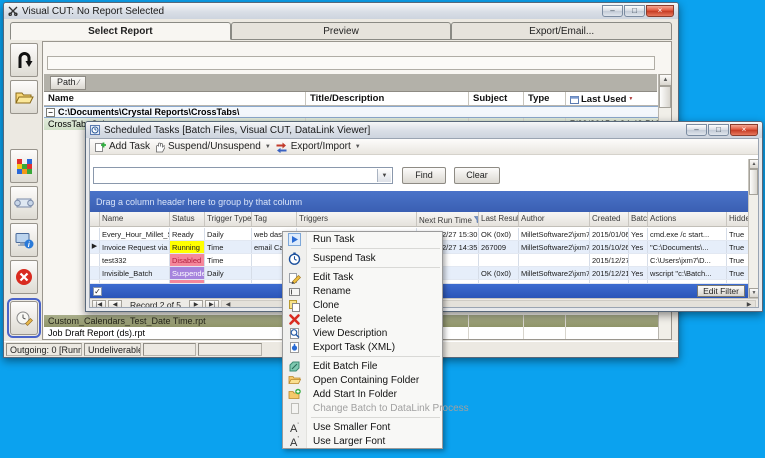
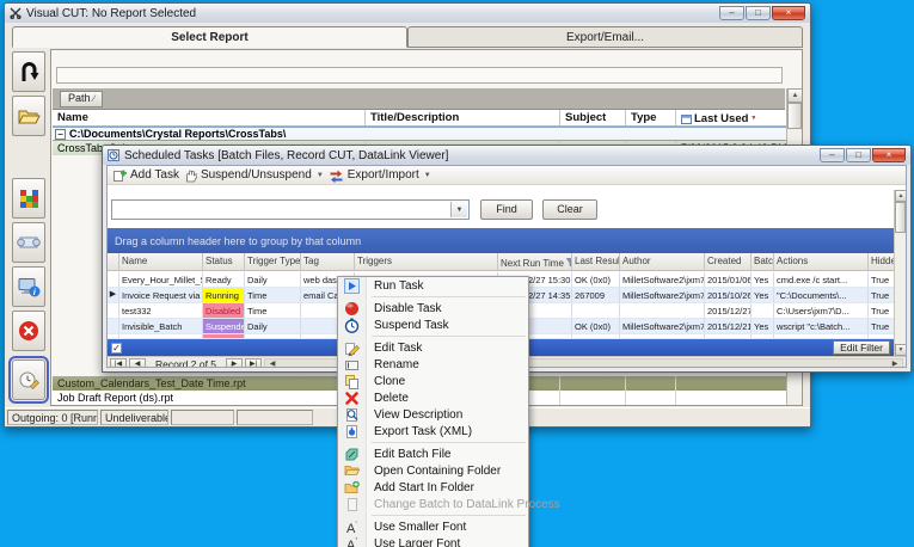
  Visual CUT: No Report Selected
  –
  □
  ×
  Select Report
- Preview
  Export/Email...
  i
  Path ∕
  Name
  Title/Description
  Subject
  Type
  Last Used
  −
  C:\Documents\Crystal Reports\CrossTabs\
  Custom_Calendars_Test_Date Time.rpt
  Job Draft Report (ds).rpt
  Outgoing: 0 [Runn
  Undeliverable
- Scheduled Tasks [Batch Files, Visual CUT, DataLink Viewer]
+ Scheduled Tasks [Batch Files, Record CUT, DataLink Viewer]
  –
  □
  ×
  Add Task
  Suspend/Unsuspend
  Export/Import
  Find
  Clear
  Drag a column header here to group by that column
  Name
  Status
  Trigger Type
  Tag
  Triggers
  Next Run Time
  Last Resul
  Author
  Created
  Batc
  Actions
  Every_Hour_Millet_S
  Ready
  Daily
  OK (0x0)
  MilletSoftware2\jxm7
  2015/01/06
  Yes
  cmd.exe /c start...
  True
  Running
  Time
  email C
  267009
  MilletSoftware2\jxm7
  2015/10/26
  Yes
  "C:\Documents\...
  True
  test332
  Disabled
  Time
  2015/12/27
  C:\Users\jxm7\D...
  True
  Invisible_Batch
  Suspende
  Daily
  OK (0x0)
  MilletSoftware2\jxm7
  2015/12/21
  Yes
  wscript "c:\Batch...
  True
  ✓
  Edit Filter
  Record 2 of 5
  Run Task
+ Disable Task
  Suspend Task
  Edit Task
  Rename
  Clone
  Delete
  View Description
  Export Task (XML)
  Edit Batch File
  Open Containing Folder
  Add Start In Folder
  Change Batch to DataLink Process
  A
  Use Smaller Font
  A
  Use Larger Font
